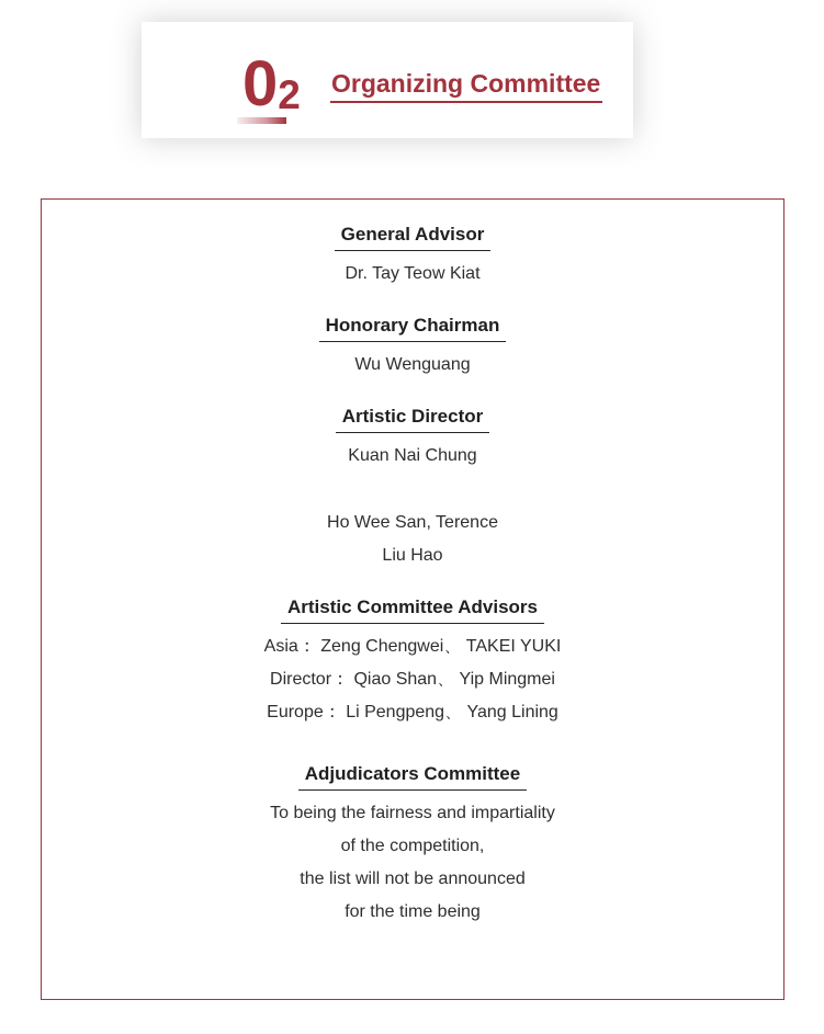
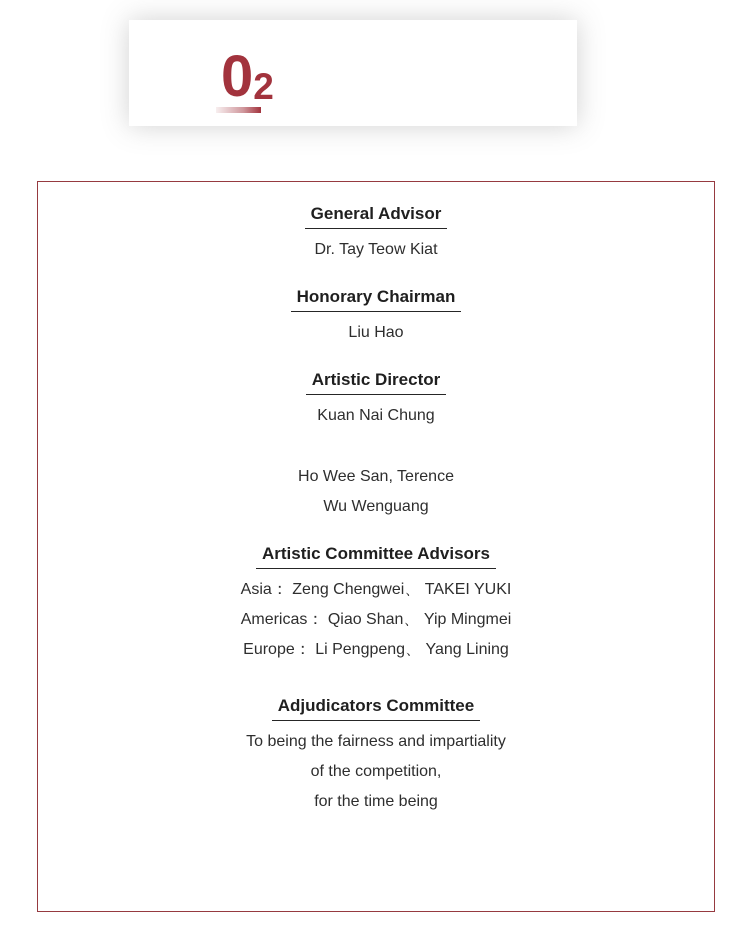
  02
- Organizing Committee
  General Advisor
  Dr. Tay Teow Kiat
  Honorary Chairman
- Wu Wenguang
+ Liu Hao
  Artistic Director
  Kuan Nai Chung
  Ho Wee San, Terence
- Liu Hao
+ Wu Wenguang
  Artistic Committee Advisors
  Asia： Zeng Chengwei、 TAKEI YUKI
- Director： Qiao Shan、 Yip Mingmei
+ Americas： Qiao Shan、 Yip Mingmei
  Europe： Li Pengpeng、 Yang Lining
  Adjudicators Committee
  To being the fairness and impartiality
  of the competition,
- the list will not be announced
  for the time being
